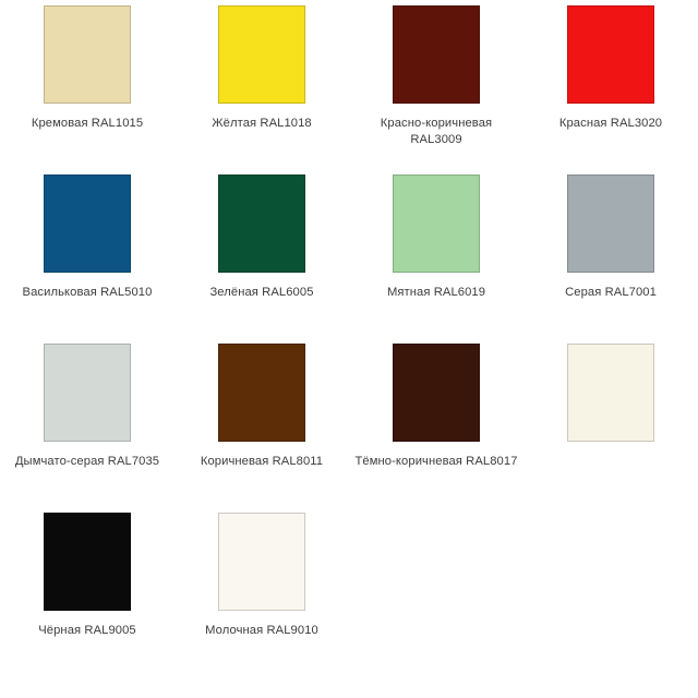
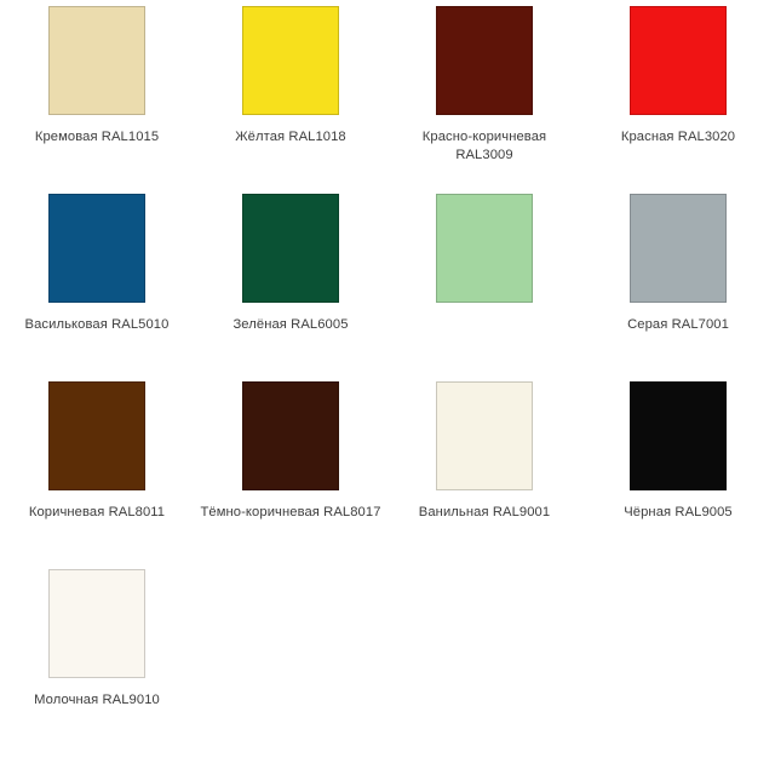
  Кремовая RAL1015
  Жёлтая RAL1018
  Красно-коричневая RAL3009
  Красная RAL3020
  Васильковая RAL5010
  Зелёная RAL6005
- Мятная RAL6019
  Серая RAL7001
- Дымчато-серая RAL7035
  Коричневая RAL8011
  Тёмно-коричневая RAL8017
+ Ванильная RAL9001
  Чёрная RAL9005
  Молочная RAL9010
